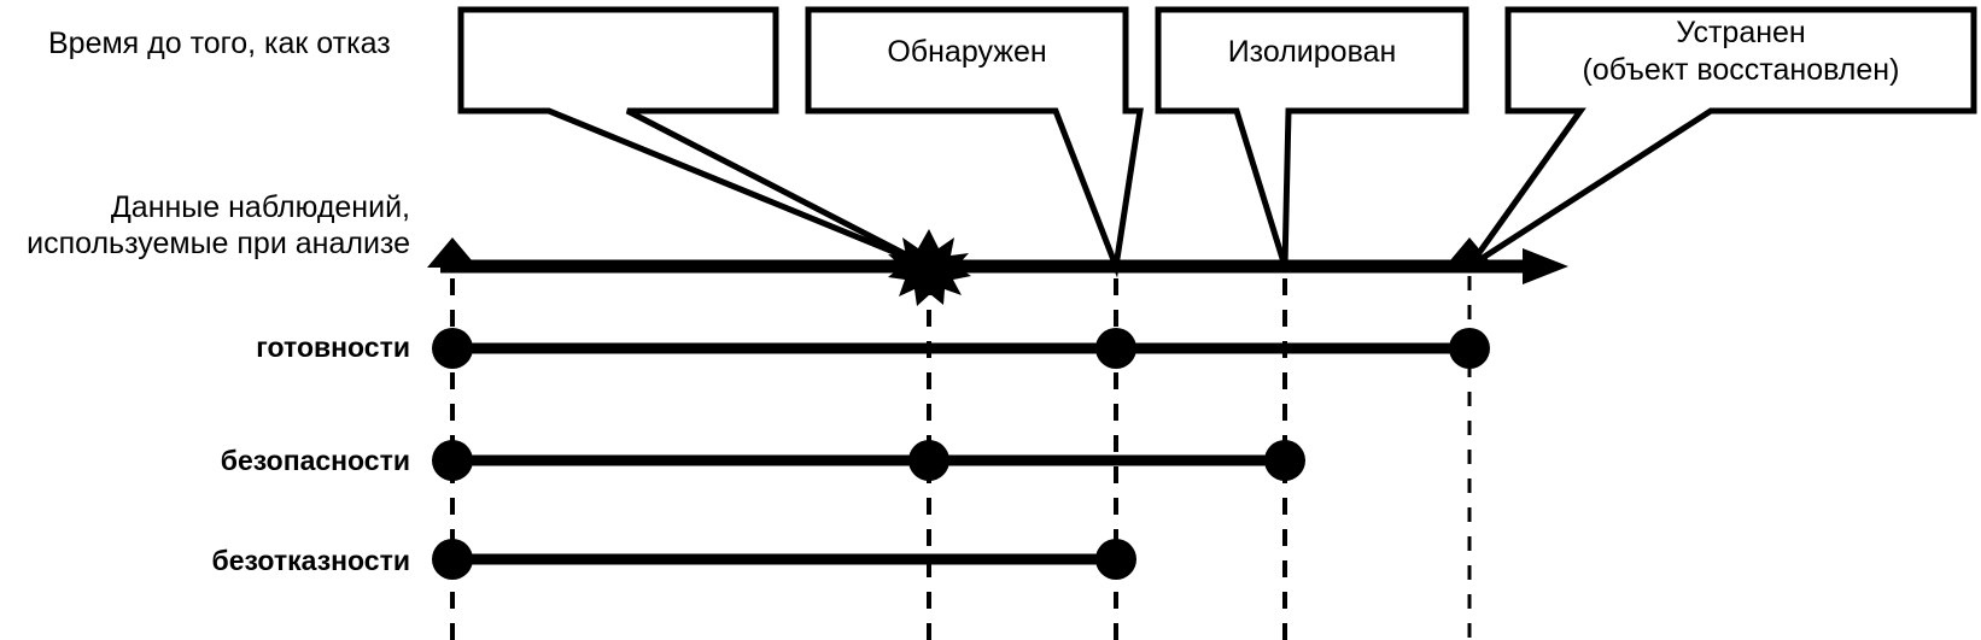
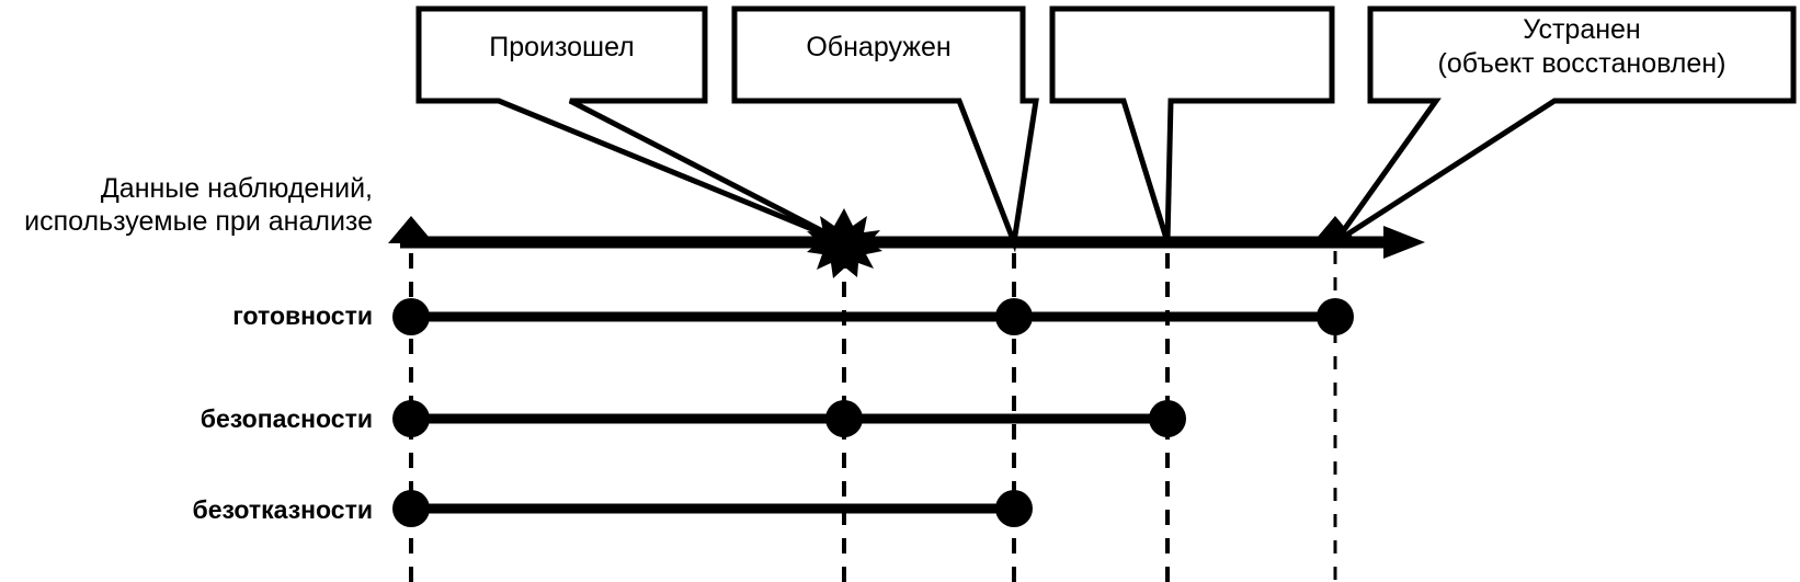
- Время до того, как отказ
  Данные наблюдений,
  используемые при анализе
  готовности
  безопасности
  безотказности
+ Произошел
  Обнаружен
- Изолирован
  Устранен
  (объект восстановлен)
